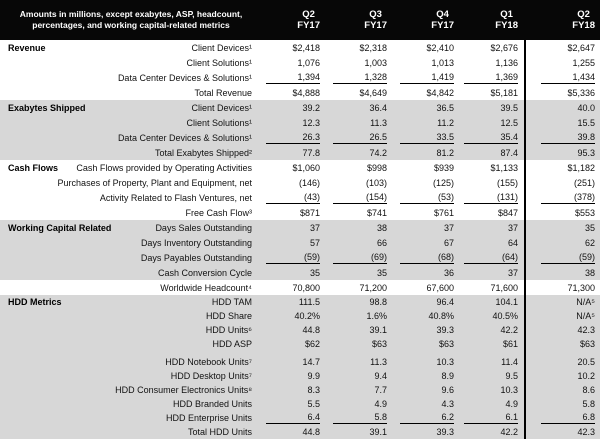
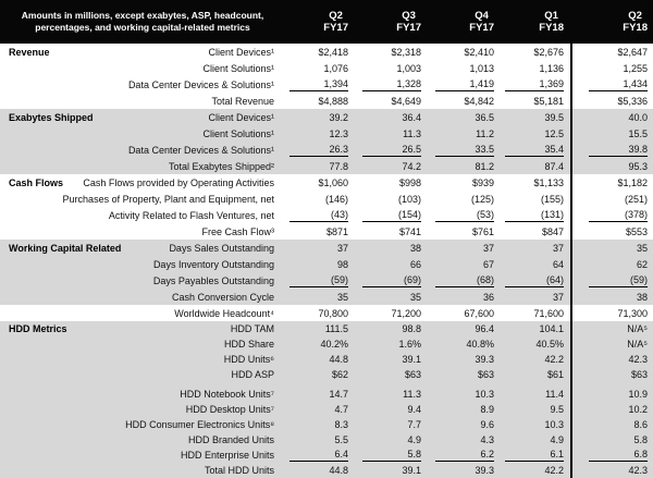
  Amounts in millions, except exabytes, ASP, headcount,
  percentages, and working capital-related metrics
  Q2
  FY17
  Q3
  FY17
  Q4
  FY17
  Q1
  FY18
  Q2
  FY18
  Revenue
  Client Devices¹
  $2,418
  $2,318
  $2,410
  $2,676
  $2,647
  Client Solutions¹
  1,076
  1,003
  1,013
  1,136
  1,255
  Data Center Devices & Solutions¹
  1,394
  1,328
  1,419
  1,369
  1,434
  Total Revenue
  $4,888
  $4,649
  $4,842
  $5,181
  $5,336
  Exabytes Shipped
  Client Devices¹
  39.2
  36.4
  36.5
  39.5
  40.0
  Client Solutions¹
  12.3
  11.3
  11.2
  12.5
  15.5
  Data Center Devices & Solutions¹
  26.3
  26.5
  33.5
  35.4
  39.8
  Total Exabytes Shipped²
  77.8
  74.2
  81.2
  87.4
  95.3
  Cash Flows
  Cash Flows provided by Operating Activities
  $1,060
  $998
  $939
  $1,133
  $1,182
  Purchases of Property, Plant and Equipment, net
  (146)
  (103)
  (125)
  (155)
  (251)
  Activity Related to Flash Ventures, net
  (43)
  (154)
  (53)
  (131)
  (378)
  Free Cash Flow³
  $871
  $741
  $761
  $847
  $553
  Working Capital Related
  Days Sales Outstanding
  37
  38
  37
  37
  35
  Days Inventory Outstanding
- 57
+ 98
  66
  67
  64
  62
  Days Payables Outstanding
  (59)
  (69)
  (68)
  (64)
  (59)
  Cash Conversion Cycle
  35
  35
  36
  37
  38
  Worldwide Headcount⁴
  70,800
  71,200
  67,600
  71,600
  71,300
  HDD Metrics
  HDD TAM
  111.5
  98.8
  96.4
  104.1
  N/A⁵
  HDD Share
  40.2%
  1.6%
  40.8%
  40.5%
  N/A⁵
  HDD Units⁶
  44.8
  39.1
  39.3
  42.2
  42.3
  HDD ASP
  $62
  $63
  $63
  $61
  $63
  HDD Notebook Units⁷
  14.7
  11.3
  10.3
  11.4
- 20.5
+ 10.9
  HDD Desktop Units⁷
- 9.9
+ 4.7
  9.4
  8.9
  9.5
  10.2
  HDD Consumer Electronics Units⁸
  8.3
  7.7
  9.6
  10.3
  8.6
  HDD Branded Units
  5.5
  4.9
  4.3
  4.9
  5.8
  HDD Enterprise Units
  6.4
  5.8
  6.2
  6.1
  6.8
  Total HDD Units
  44.8
  39.1
  39.3
  42.2
  42.3
